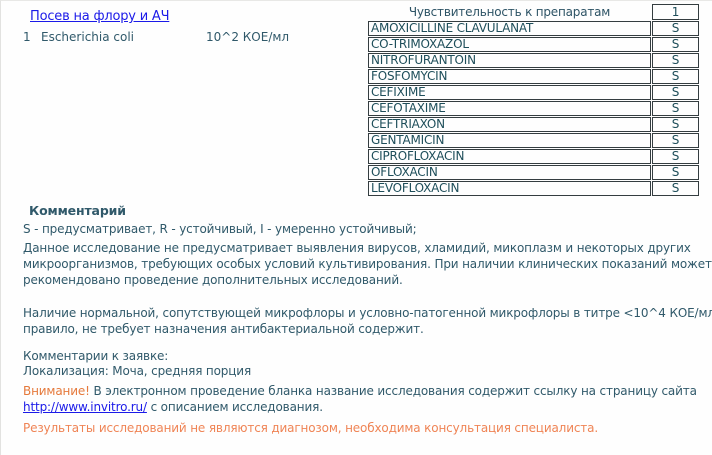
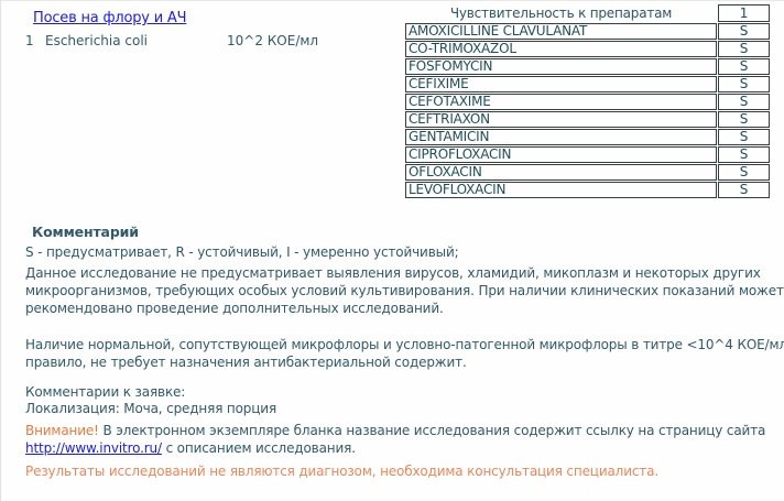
  Посев на флору и АЧ
  1
  Escherichia coli
  10^2 КОЕ/мл
  Чувствительность к препаратам	1
  AMOXICILLINE CLAVULANAT	S
  CO-TRIMOXAZOL	S
- NITROFURANTOIN	S
  FOSFOMYCIN	S
  CEFIXIME	S
  CEFOTAXIME	S
  CEFTRIAXON	S
  GENTAMICIN	S
  CIPROFLOXACIN	S
  OFLOXACIN	S
  LEVOFLOXACIN	S
  Комментарий
  S - предусматривает, R - устойчивый, I - умеренно устойчивый;
  Данное исследование не предусматривает выявления вирусов, хламидий, микоплазм и некоторых других
  микроорганизмов, требующих особых условий культивирования. При наличии клинических показаний может
  рекомендовано проведение дополнительных исследований.
  Наличие нормальной, сопутствующей микрофлоры и условно-патогенной микрофлоры в титре <10^4 КОЕ/мл
  правило, не требует назначения антибактериальной содержит.
  Комментарии к заявке:
  Локализация: Моча, средняя порция
- Внимание! В электронном проведение бланка название исследования содержит ссылку на страницу сайта
+ Внимание! В электронном экземпляре бланка название исследования содержит ссылку на страницу сайта
  http://www.invitro.ru/ с описанием исследования.
  Результаты исследований не являются диагнозом, необходима консультация специалиста.
